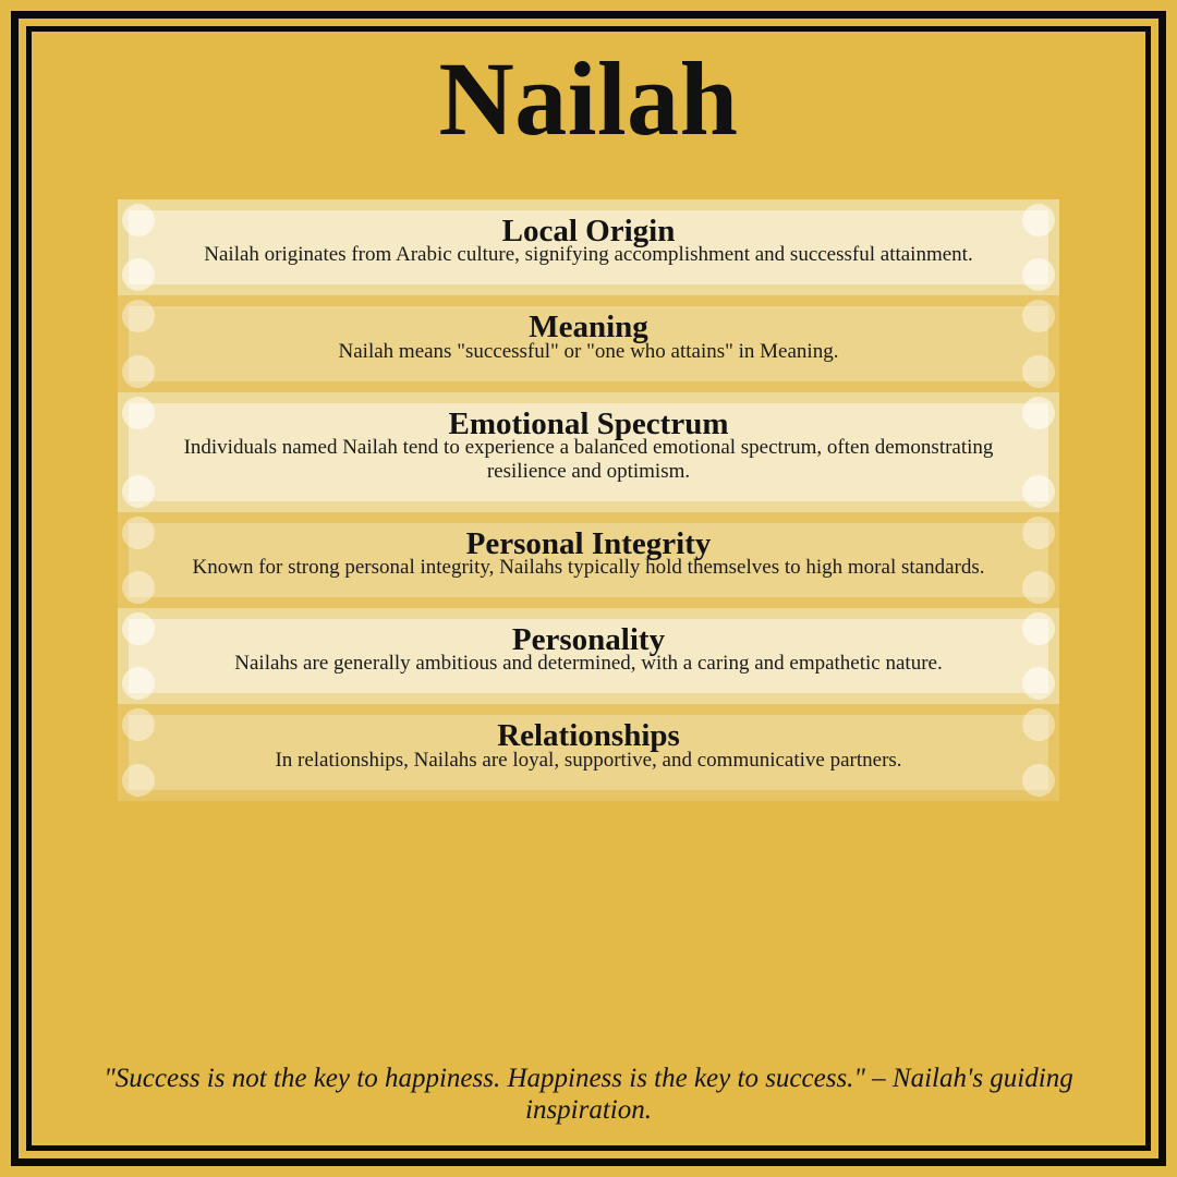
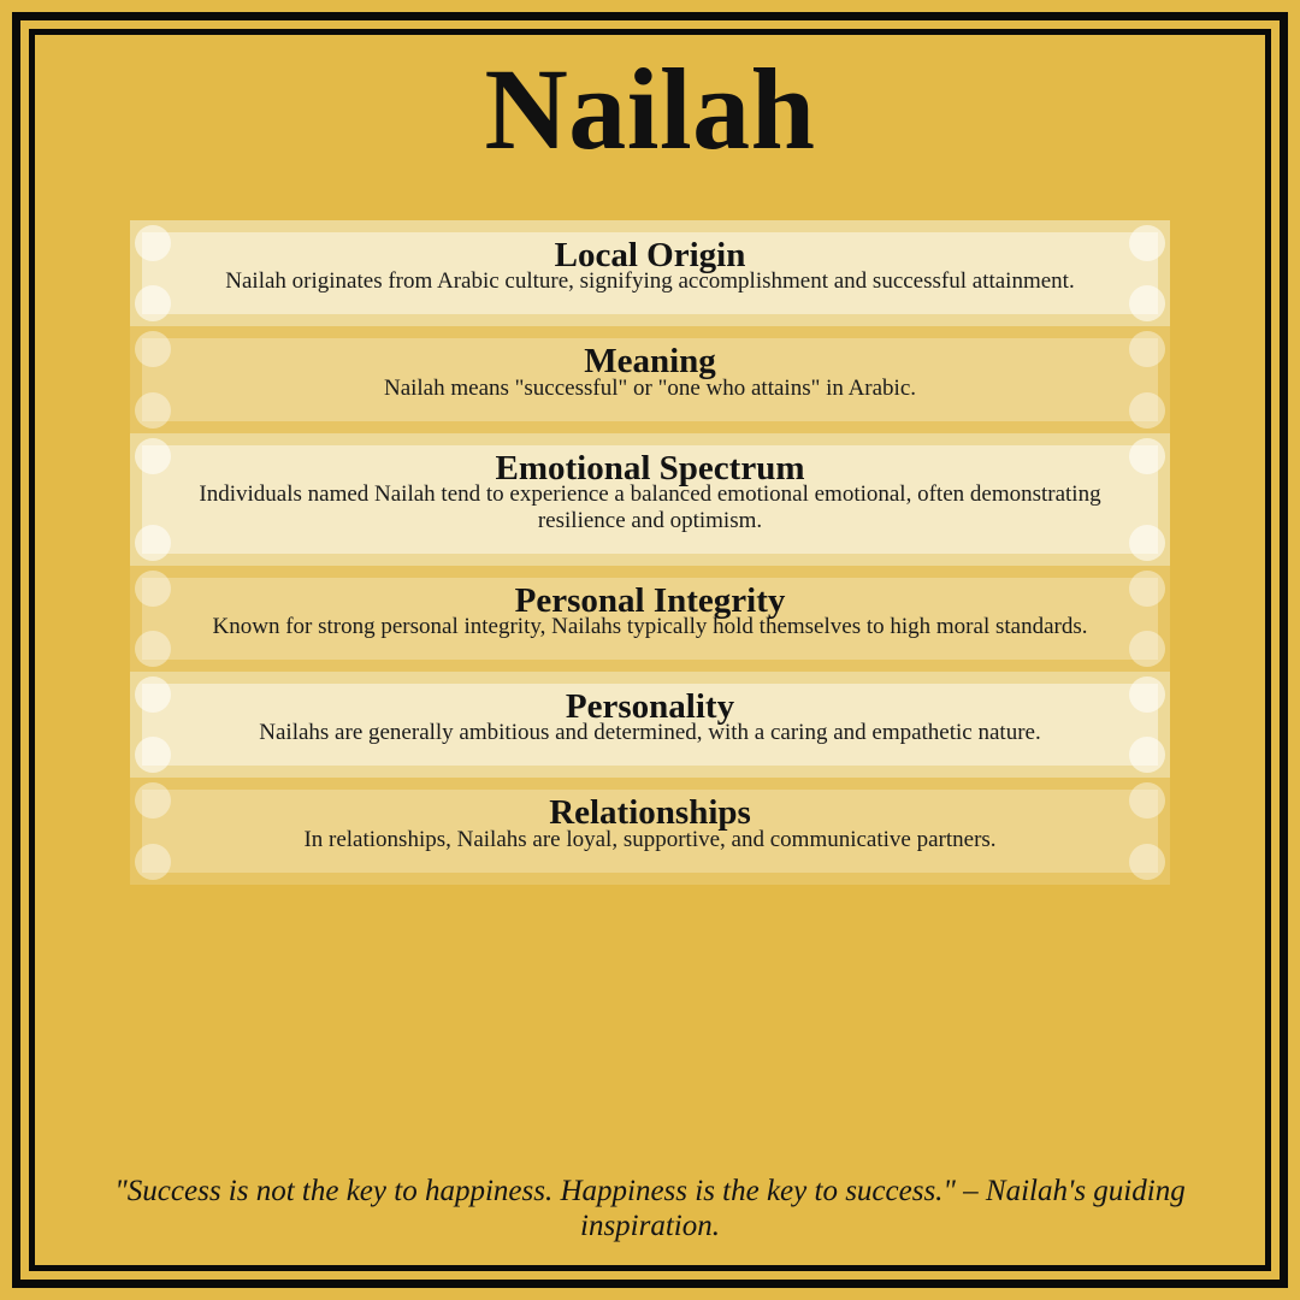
  Nailah
  Local Origin
  Nailah originates from Arabic culture, signifying accomplishment and successful attainment.
  Meaning
- Nailah means "successful" or "one who attains" in Meaning.
+ Nailah means "successful" or "one who attains" in Arabic.
  Emotional Spectrum
- Individuals named Nailah tend to experience a balanced emotional spectrum, often demonstrating resilience and optimism.
+ Individuals named Nailah tend to experience a balanced emotional emotional, often demonstrating resilience and optimism.
  Personal Integrity
  Known for strong personal integrity, Nailahs typically hold themselves to high moral standards.
  Personality
  Nailahs are generally ambitious and determined, with a caring and empathetic nature.
  Relationships
  In relationships, Nailahs are loyal, supportive, and communicative partners.
  "Success is not the key to happiness. Happiness is the key to success." – Nailah's guiding inspiration.
